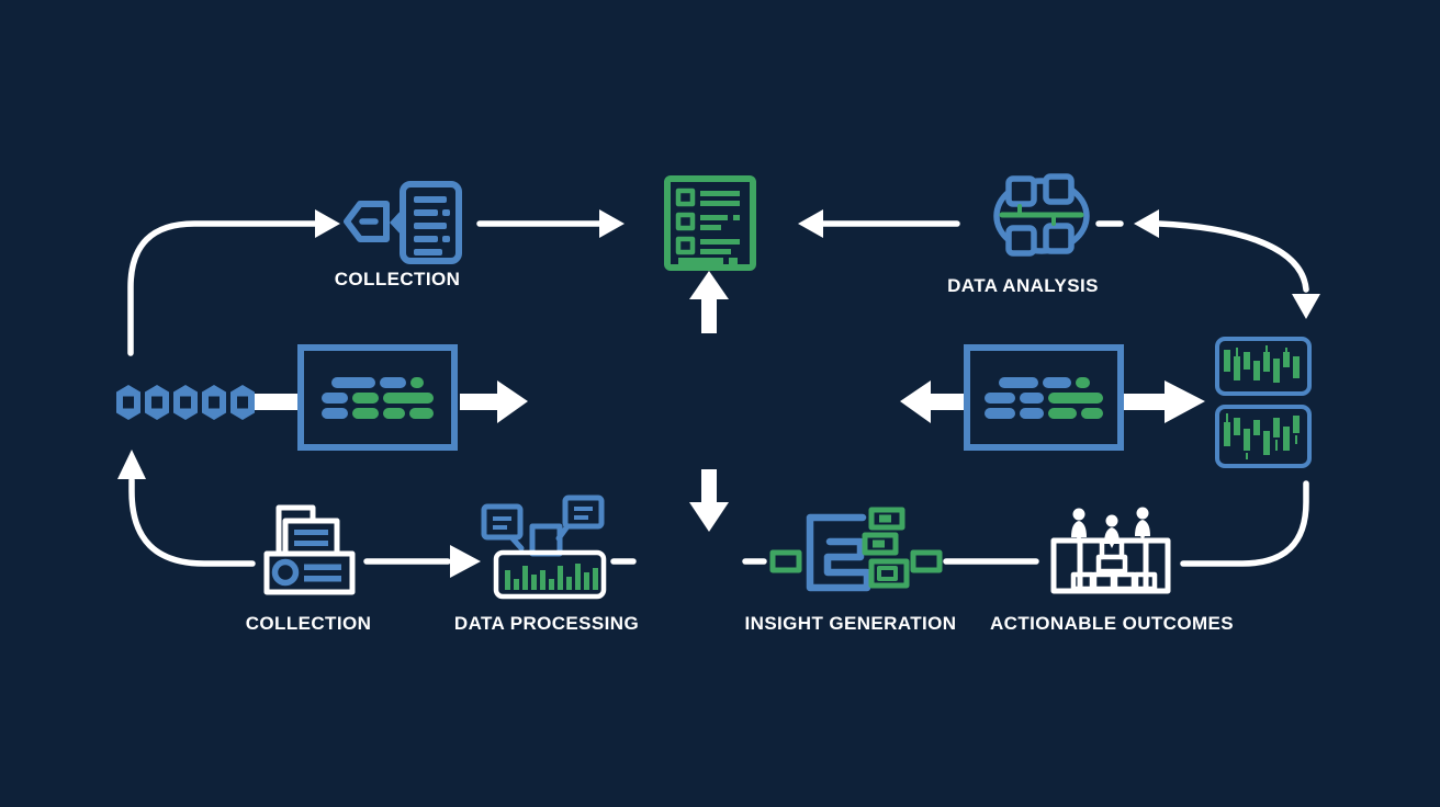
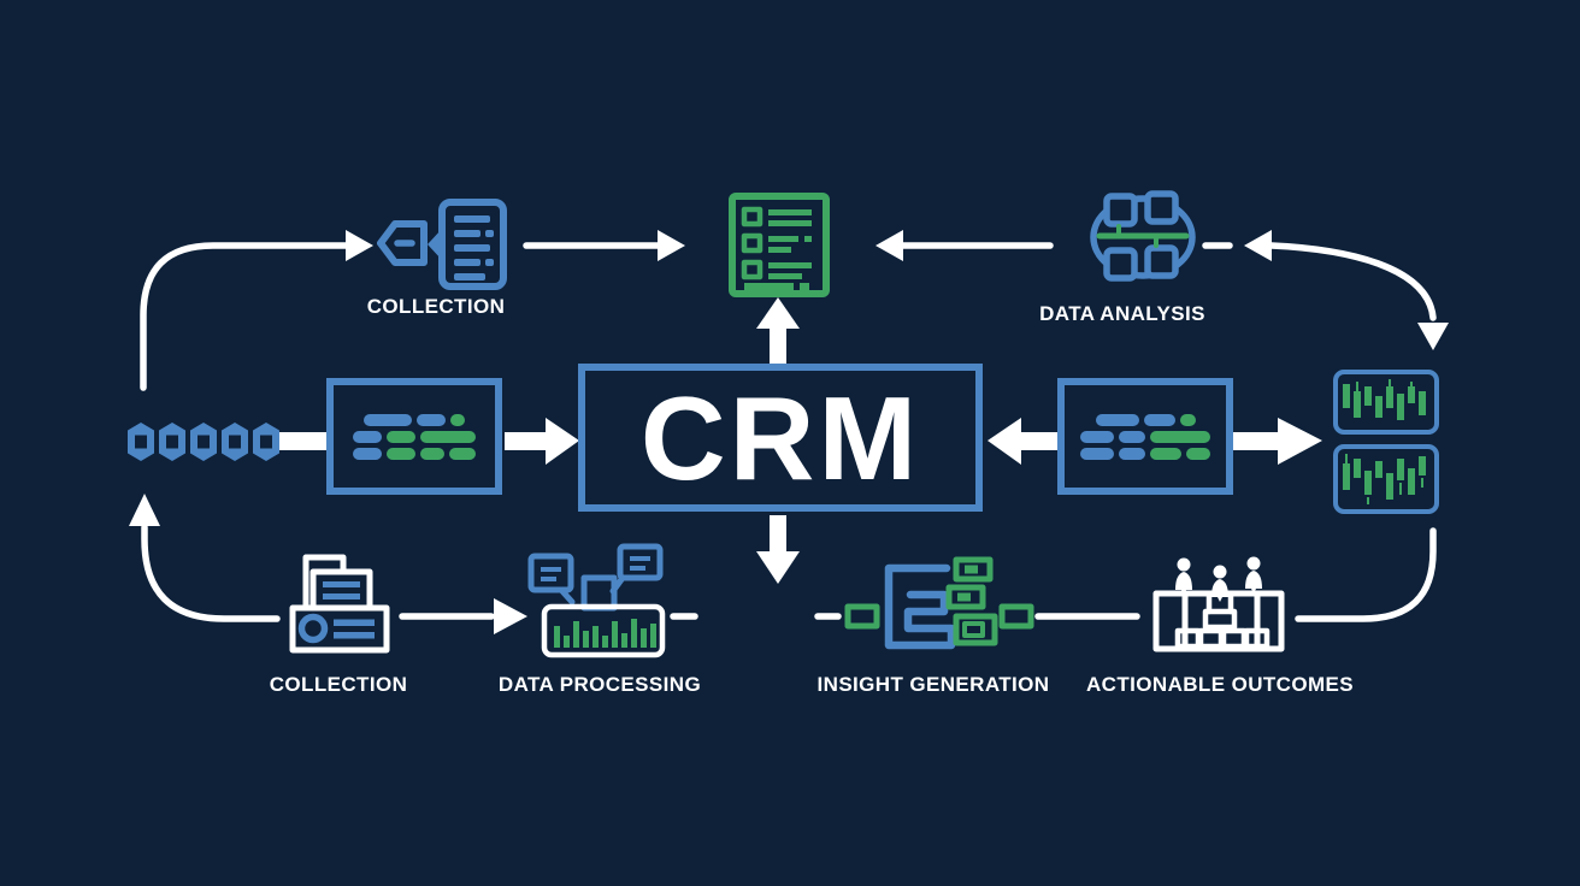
  COLLECTION
  DATA ANALYSIS
+ CRM
  COLLECTION
  DATA PROCESSING
  INSIGHT GENERATION
  ACTIONABLE OUTCOMES
